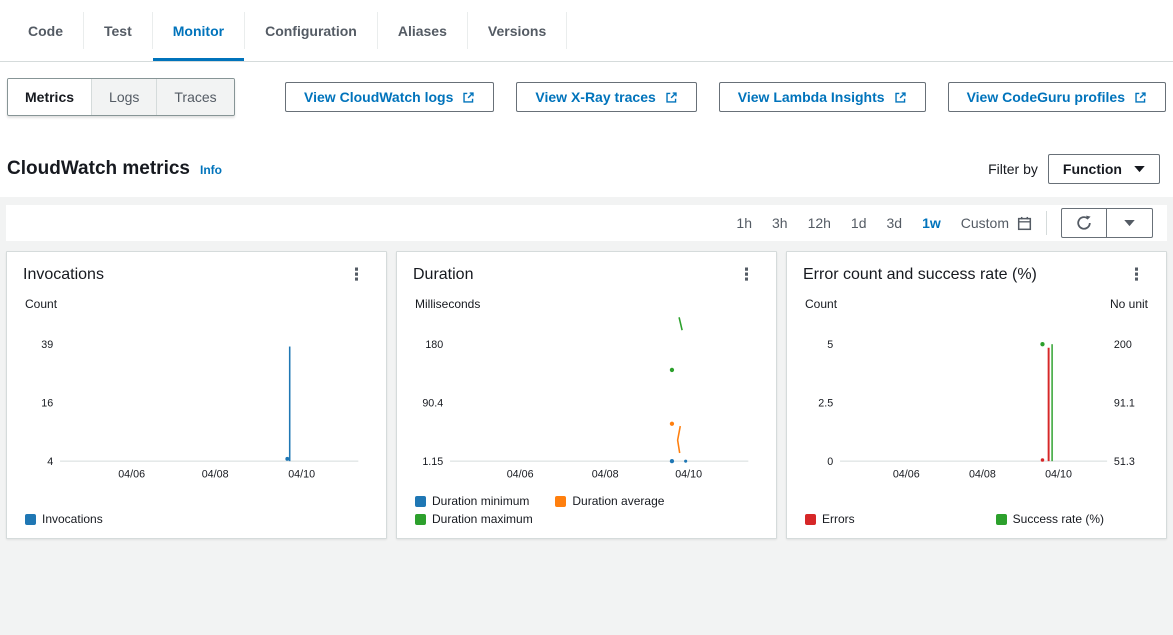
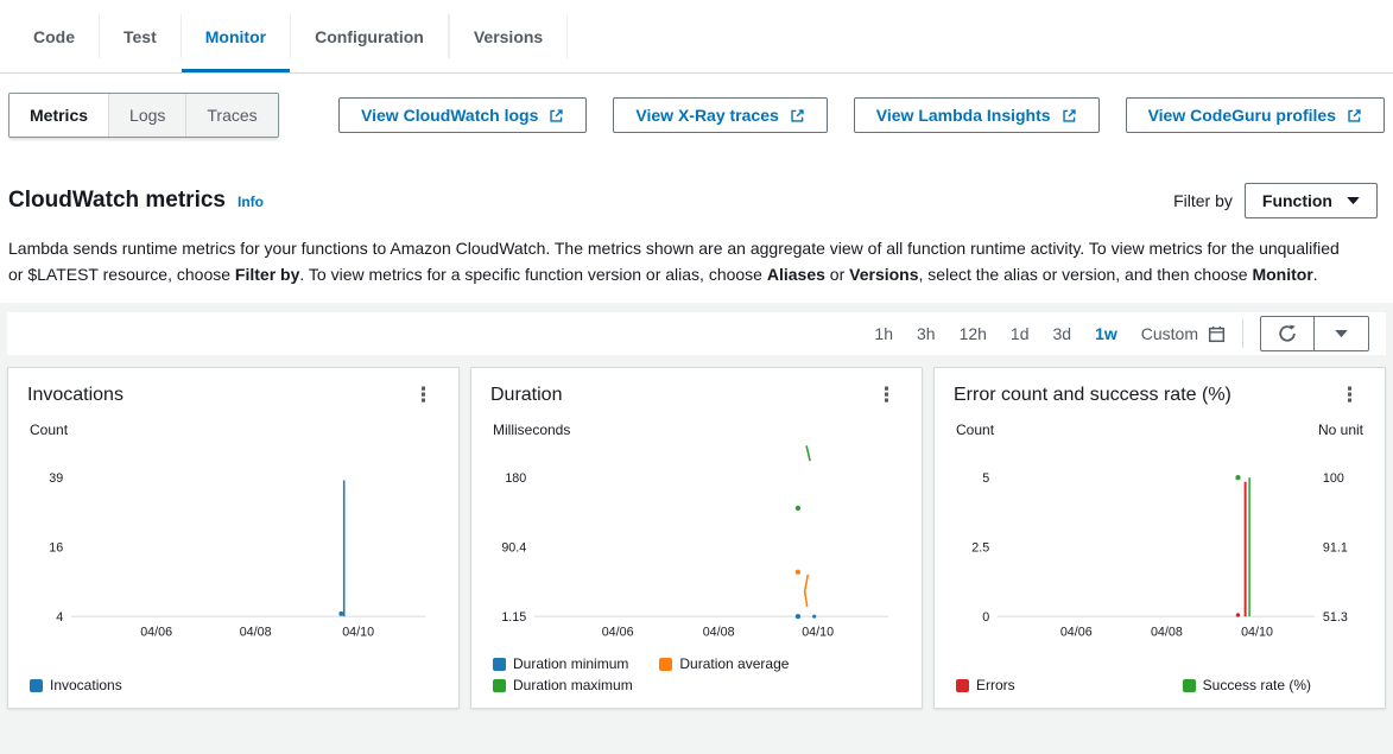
  Code
  Test
  Monitor
  Configuration
- Aliases
  Versions
  Metrics
  Logs
  Traces
  View CloudWatch logs
  View X-Ray traces
  View Lambda Insights
  View CodeGuru profiles
  CloudWatch metrics
  Info
  Filter by
  Function
+ Lambda sends runtime metrics for your functions to Amazon CloudWatch. The metrics shown are an aggregate view of all function runtime activity. To view metrics for the unqualified or $LATEST resource, choose Filter by. To view metrics for a specific function version or alias, choose Aliases or Versions, select the alias or version, and then choose Monitor.
  1h
  3h
  12h
  1d
  3d
  1w
  Custom
  Invocations
  ⋮
  Count
  39
  16
  4
  04/06
  04/08
  04/10
  Invocations
  Duration
  ⋮
  Milliseconds
  180
  90.4
  1.15
  04/06
  04/08
  04/10
  Duration minimum
  Duration average
  Duration maximum
  Error count and success rate (%)
  ⋮
  Count
  No unit
  5
  2.5
  0
- 200
+ 100
  91.1
  51.3
  04/06
  04/08
  04/10
  Errors
  Success rate (%)
